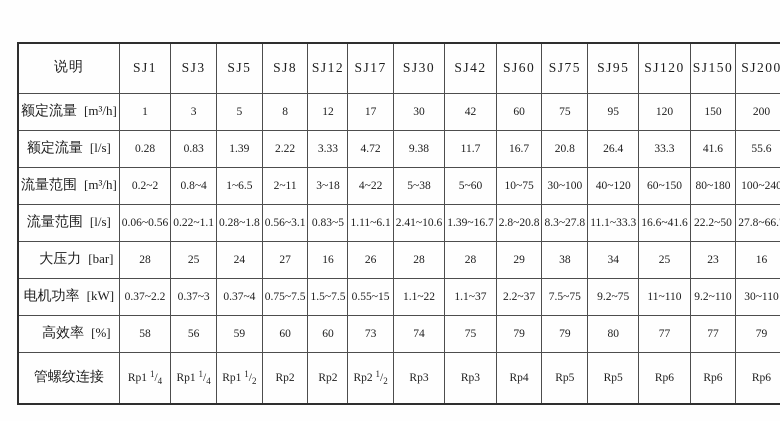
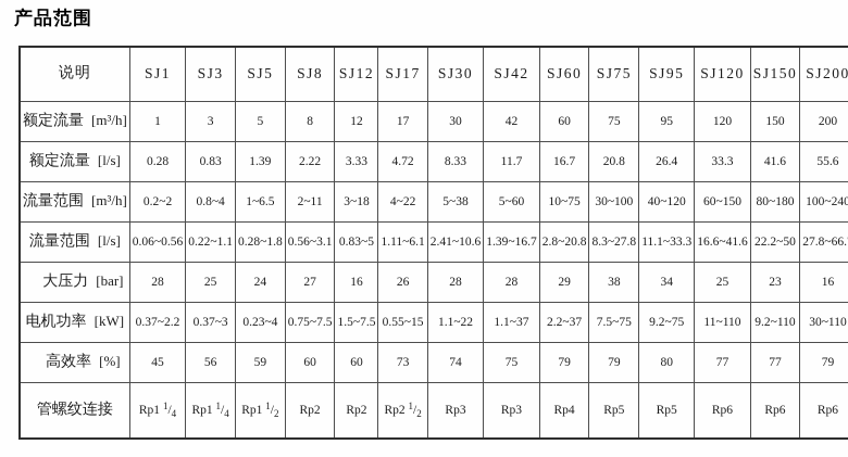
+ 产品范围
  说明	SJ1	SJ3	SJ5	SJ8	SJ12	SJ17	SJ30	SJ42	SJ60	SJ75	SJ95	SJ120	SJ150	SJ200
  额定流量 [m³/h]	1	3	5	8	12	17	30	42	60	75	95	120	150	200
- 额定流量 [l/s]	0.28	0.83	1.39	2.22	3.33	4.72	9.38	11.7	16.7	20.8	26.4	33.3	41.6	55.6
+ 额定流量 [l/s]	0.28	0.83	1.39	2.22	3.33	4.72	8.33	11.7	16.7	20.8	26.4	33.3	41.6	55.6
  流量范围 [m³/h]	0.2~2	0.8~4	1~6.5	2~11	3~18	4~22	5~38	5~60	10~75	30~100	40~120	60~150	80~180	100~240
  流量范围 [l/s]	0.06~0.56	0.22~1.1	0.28~1.8	0.56~3.1	0.83~5	1.11~6.1	2.41~10.6	1.39~16.7	2.8~20.8	8.3~27.8	11.1~33.3	16.6~41.6	22.2~50	27.8~66.
  大压力 [bar]	28	25	24	27	16	26	28	28	29	38	34	25	23	16
- 电机功率 [kW]	0.37~2.2	0.37~3	0.37~4	0.75~7.5	1.5~7.5	0.55~15	1.1~22	1.1~37	2.2~37	7.5~75	9.2~75	11~110	9.2~110	30~110
+ 电机功率 [kW]	0.37~2.2	0.37~3	0.23~4	0.75~7.5	1.5~7.5	0.55~15	1.1~22	1.1~37	2.2~37	7.5~75	9.2~75	11~110	9.2~110	30~110
- 高效率 [%]	58	56	59	60	60	73	74	75	79	79	80	77	77	79
+ 高效率 [%]	45	56	59	60	60	73	74	75	79	79	80	77	77	79
  管螺纹连接	Rp1 1/4	Rp1 1/4	Rp1 1/2	Rp2	Rp2	Rp2 1/2	Rp3	Rp3	Rp4	Rp5	Rp5	Rp6	Rp6	Rp6
